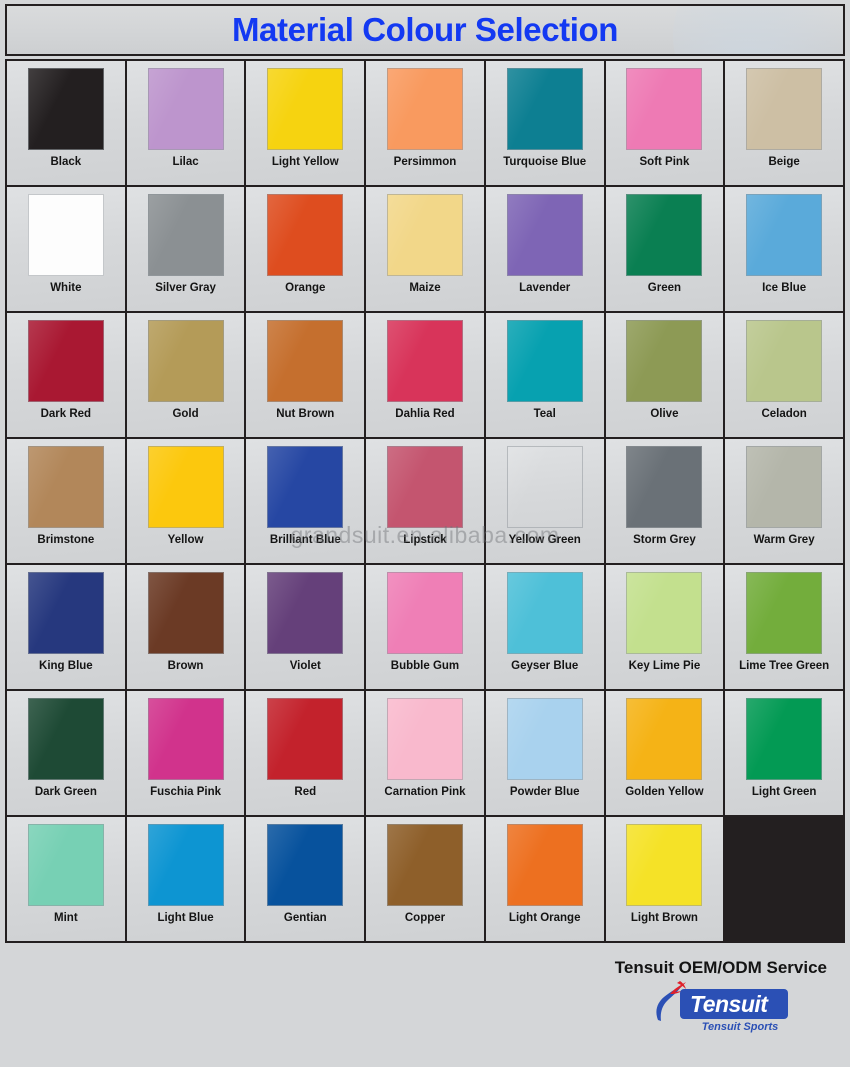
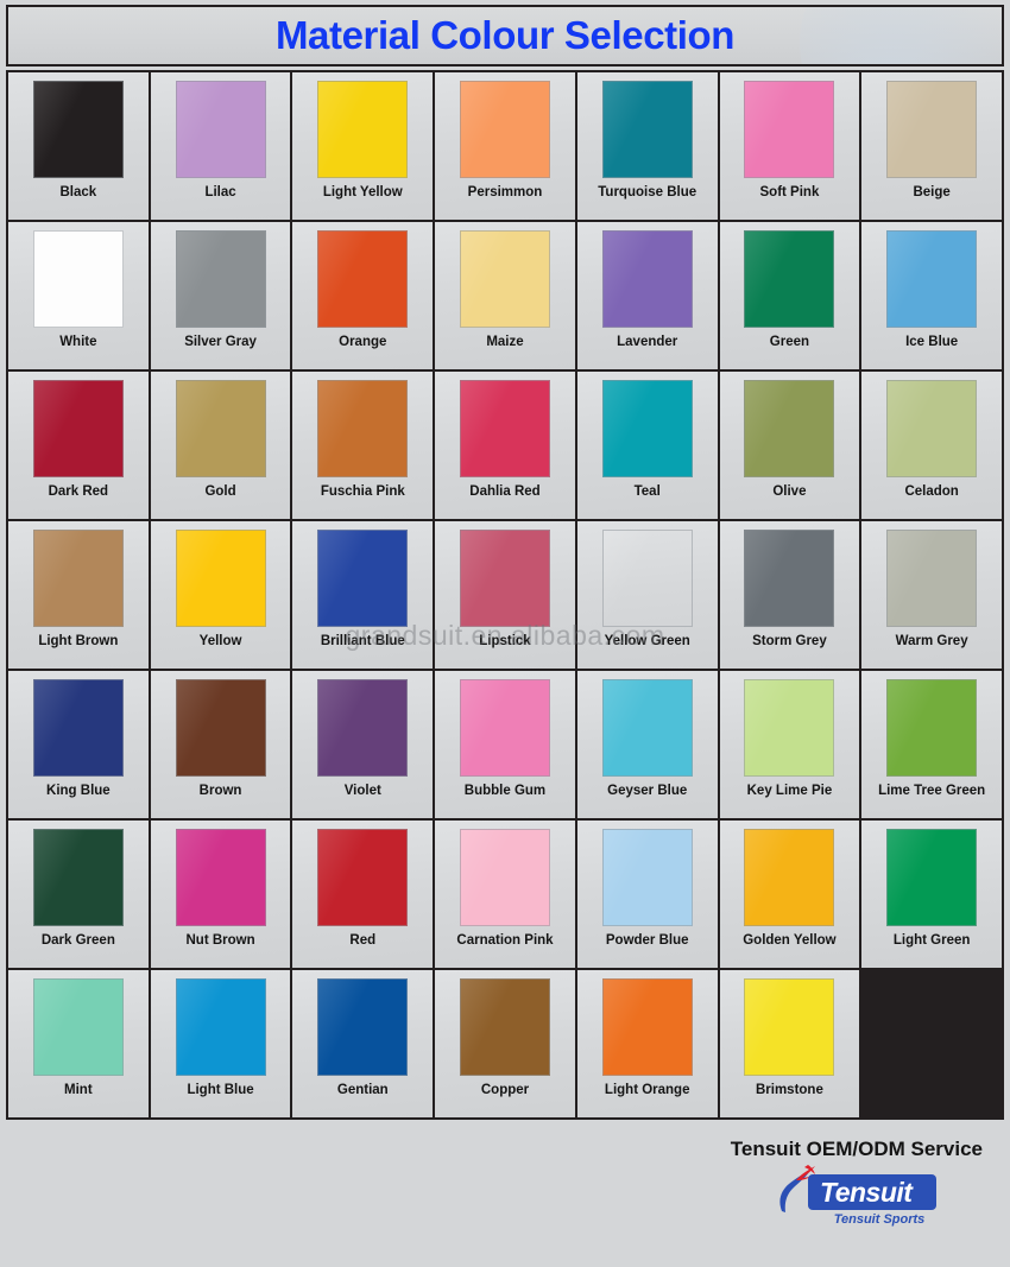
  Material Colour Selection
  Black
  Lilac
  Light Yellow
  Persimmon
  Turquoise Blue
  Soft Pink
  Beige
  White
  Silver Gray
  Orange
  Maize
  Lavender
  Green
  Ice Blue
  Dark Red
  Gold
- Nut Brown
+ Fuschia Pink
  Dahlia Red
  Teal
  Olive
  Celadon
- Brimstone
+ Light Brown
  Yellow
  Brilliant Blue
  Lipstick
  Yellow Green
  Storm Grey
  Warm Grey
  King Blue
  Brown
  Violet
  Bubble Gum
  Geyser Blue
  Key Lime Pie
  Lime Tree Green
  Dark Green
- Fuschia Pink
+ Nut Brown
  Red
  Carnation Pink
  Powder Blue
  Golden Yellow
  Light Green
  Mint
  Light Blue
  Gentian
  Copper
  Light Orange
- Light Brown
+ Brimstone
  grandsuit.en.alibaba.com
  Tensuit OEM/ODM Service
  Tensuit
  Tensuit Sports
